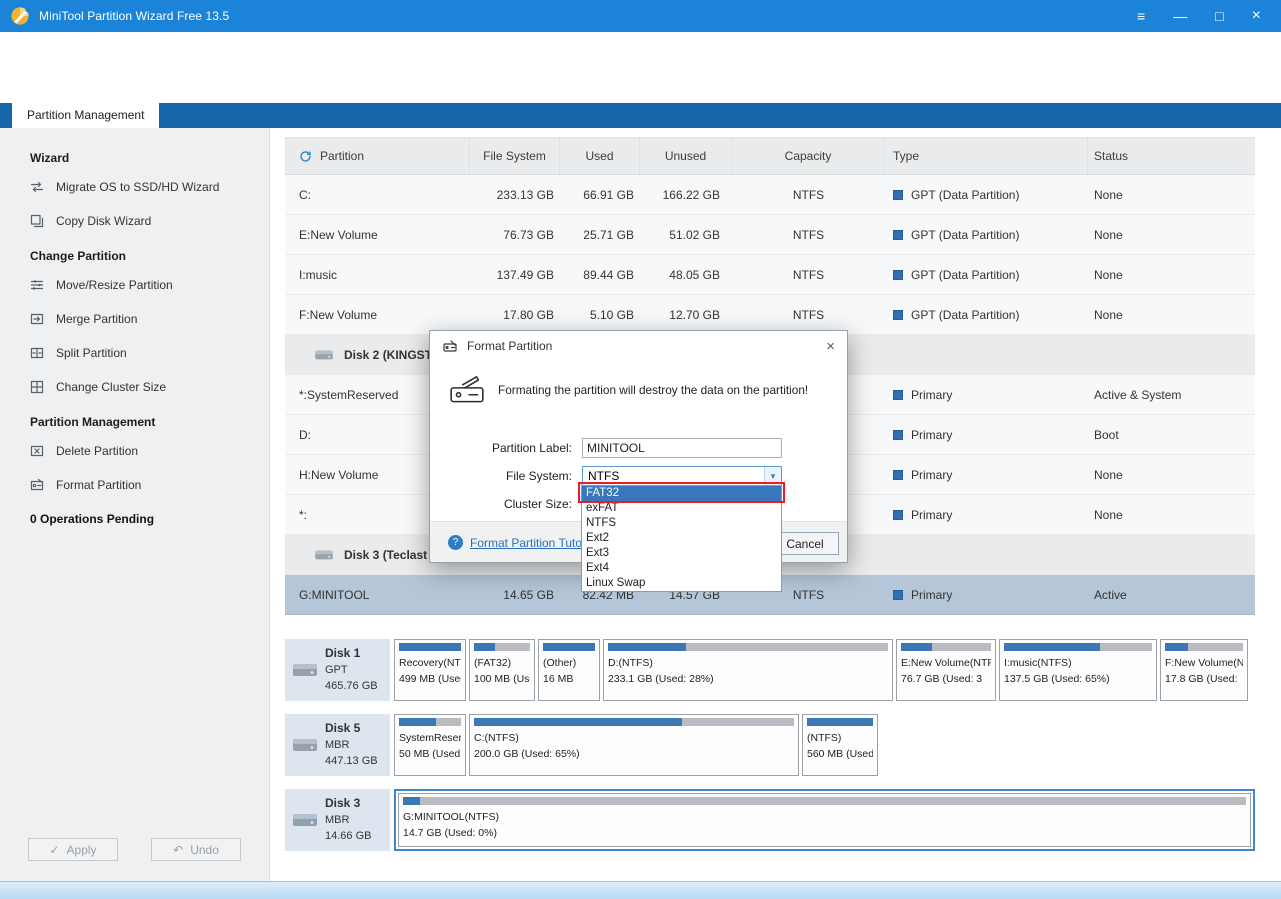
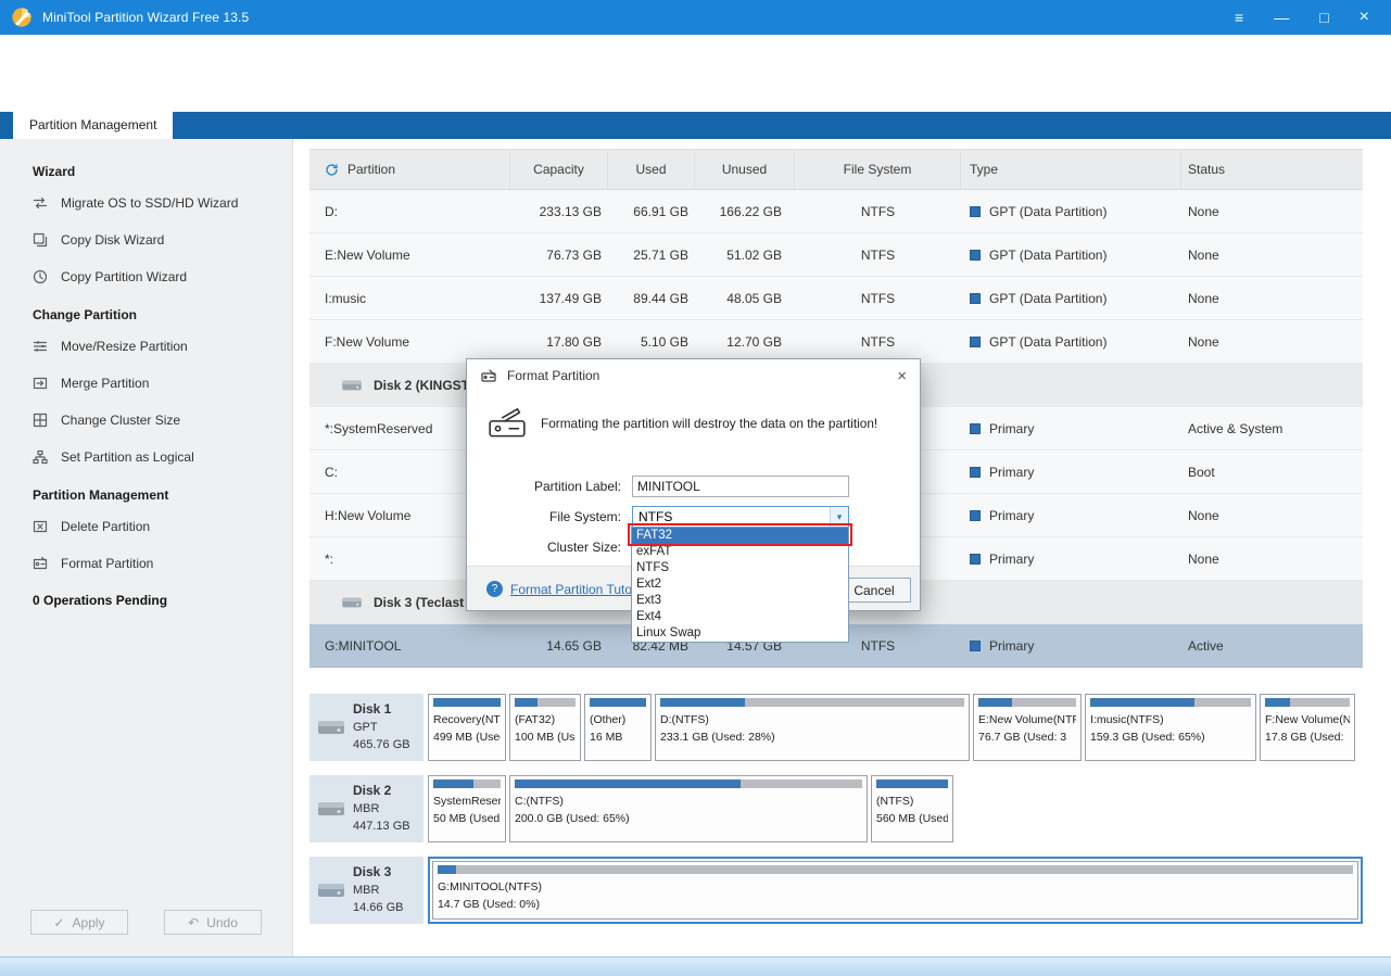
  MiniTool Partition Wizard Free 13.5
  ≡
  —
  □
  ×
  Partition Management
  Wizard
  Migrate OS to SSD/HD Wizard
  Copy Disk Wizard
+ Copy Partition Wizard
  Change Partition
  Move/Resize Partition
  Merge Partition
- Split Partition
  Change Cluster Size
+ Set Partition as Logical
  Partition Management
  Delete Partition
  Format Partition
  0 Operations Pending
  ✓
  Apply
  ↶
  Undo
  Partition
- File System
+ Capacity
  Used
  Unused
- Capacity
+ File System
  Type
  Status
- C:
+ D:
  233.13 GB
  66.91 GB
  166.22 GB
  NTFS
  GPT (Data Partition)
  None
  E:New Volume
  76.73 GB
  25.71 GB
  51.02 GB
  NTFS
  GPT (Data Partition)
  None
  I:music
  137.49 GB
  89.44 GB
  48.05 GB
  NTFS
  GPT (Data Partition)
  None
  F:New Volume
  17.80 GB
  5.10 GB
  12.70 GB
  NTFS
  GPT (Data Partition)
  None
  Disk 2 (KINGS
  *:SystemReserved
  Primary
  Active & System
- D:
+ C:
  Primary
  Boot
  H:New Volume
  Primary
  None
  *:
  Primary
  None
  G:MINITOOL
  14.65 GB
  82.42 MB
  14.57 GB
  NTFS
  Primary
  Active
  Disk 1
  GPT
  465.76 GB
  Recovery(NT
  499 MB (Use
  (FAT32)
  100 MB (Us
  (Other)
  16 MB
  D:(NTFS)
  233.1 GB (Used: 28%)
  E:New Volume(NTF
  76.7 GB (Used: 3
  I:music(NTFS)
- 137.5 GB (Used: 65%)
+ 159.3 GB (Used: 65%)
  F:New Volume(N
  17.8 GB (Used:
- Disk 5
+ Disk 2
  MBR
  447.13 GB
  SystemReser
  50 MB (Used
  C:(NTFS)
  200.0 GB (Used: 65%)
  (NTFS)
  560 MB (Used
  Disk 3
  MBR
  14.66 GB
  G:MINITOOL(NTFS)
  14.7 GB (Used: 0%)
  Format Partition
  ×
  Formating the partition will destroy the data on the partition!
  Partition Label:
  MINITOOL
  File System:
  NTFS
  ▾
  Cluster Size:
  ?
  Format Partition Tuto
  Cancel
  FAT32
  exFAT
  NTFS
  Ext2
  Ext3
  Ext4
  Linux Swap
